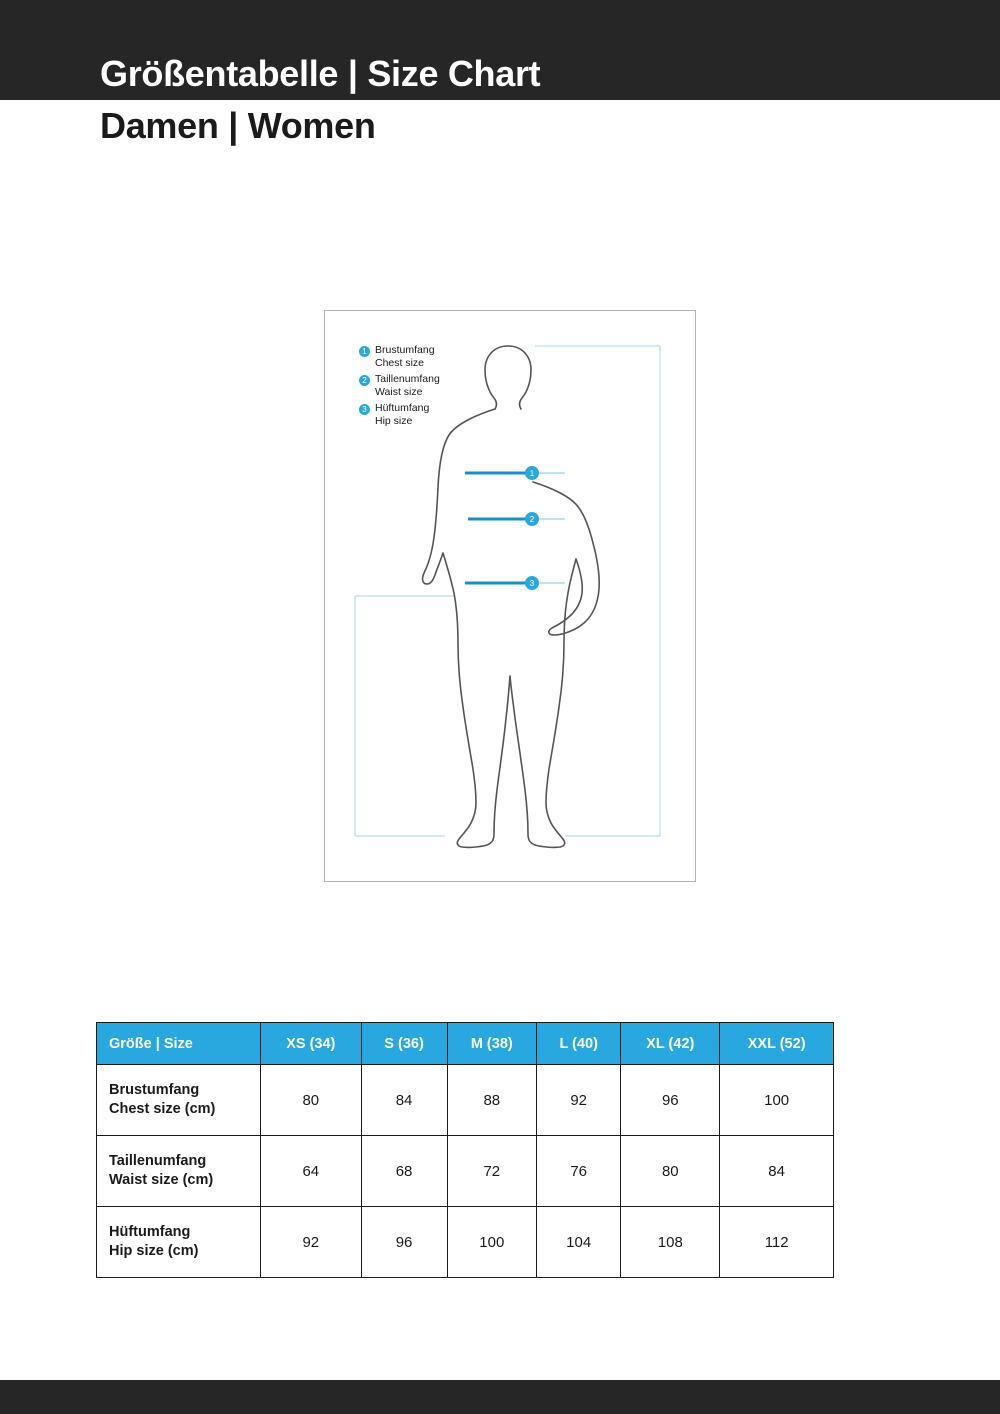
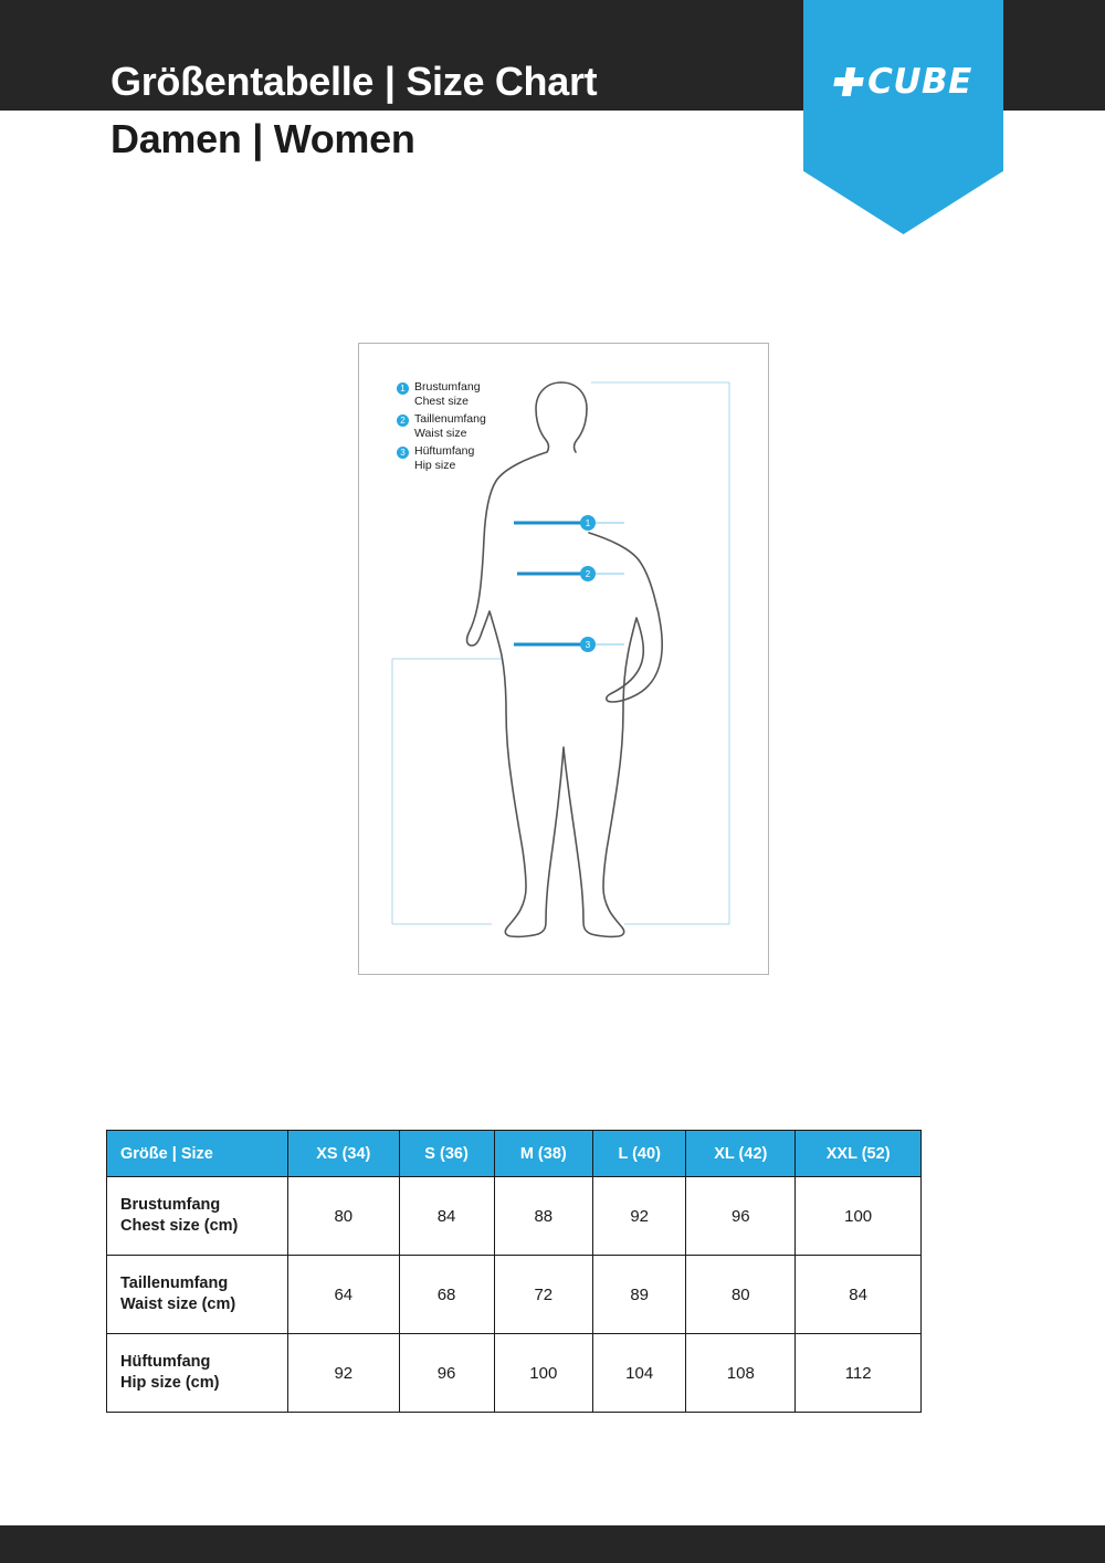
  Größentabelle | Size Chart
  Damen | Women
+ CUBE
  1
  Brustumfang
  Chest size
  2
  Taillenumfang
  Waist size
  3
  Hüftumfang
  Hip size
  1
  2
  3
  Größe | Size	XS (34)	S (36)	M (38)	L (40)	XL (42)	XXL (52)
  Brustumfang Chest size (cm)	80	84	88	92	96	100
- Taillenumfang Waist size (cm)	64	68	72	76	80	84
+ Taillenumfang Waist size (cm)	64	68	72	89	80	84
  Hüftumfang Hip size (cm)	92	96	100	104	108	112
